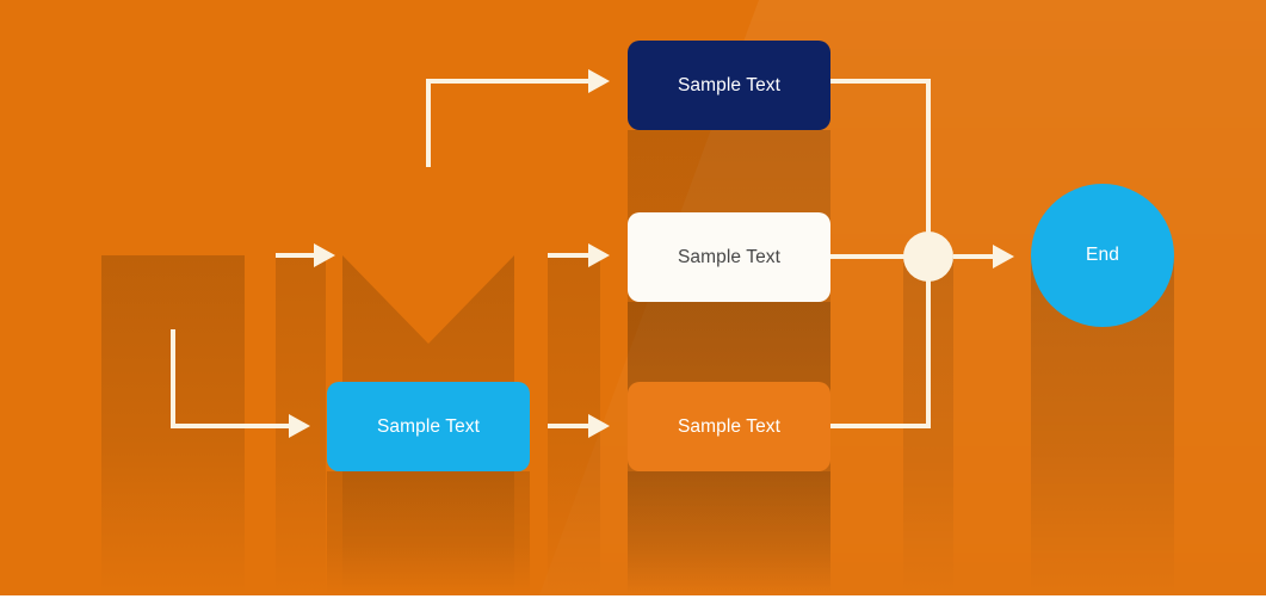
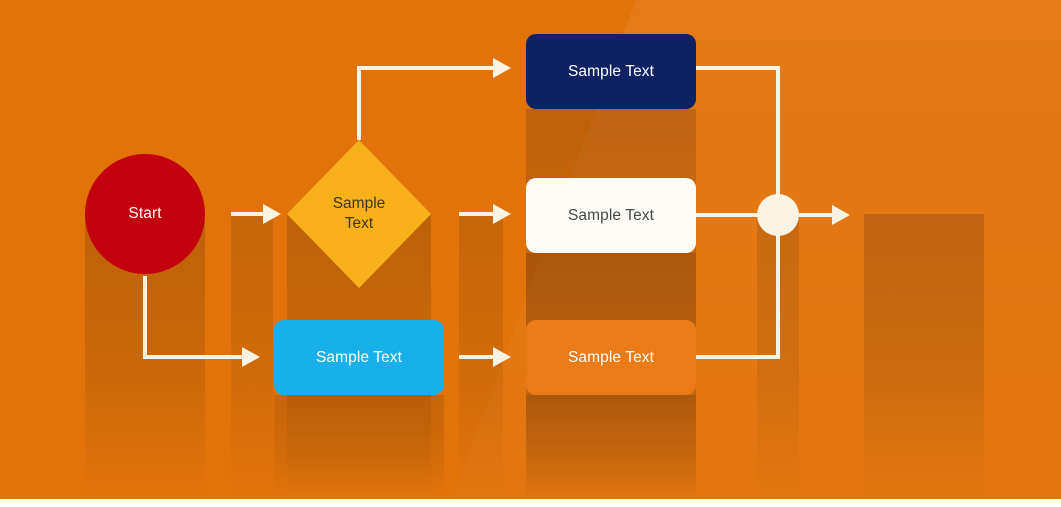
+ Start
+ Sample
+ Text
  Sample Text
  Sample Text
  Sample Text
  Sample Text
- End
